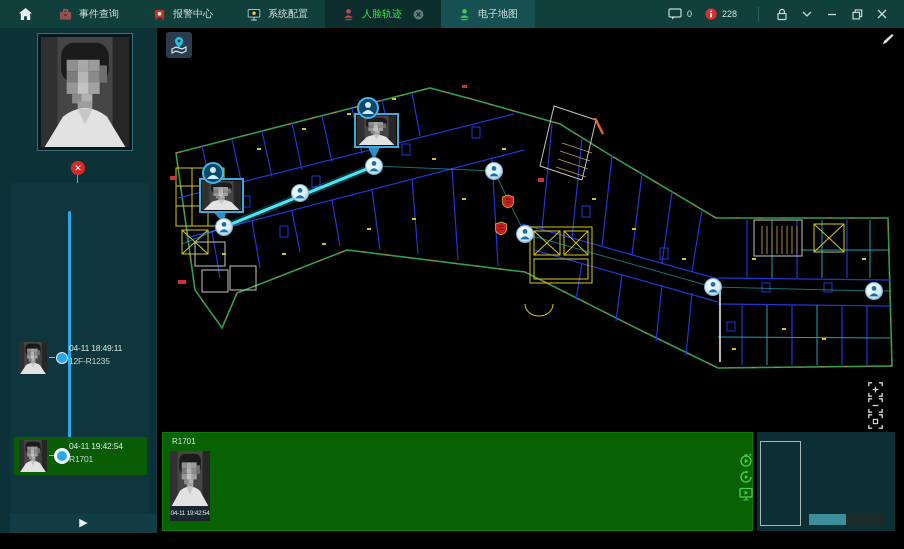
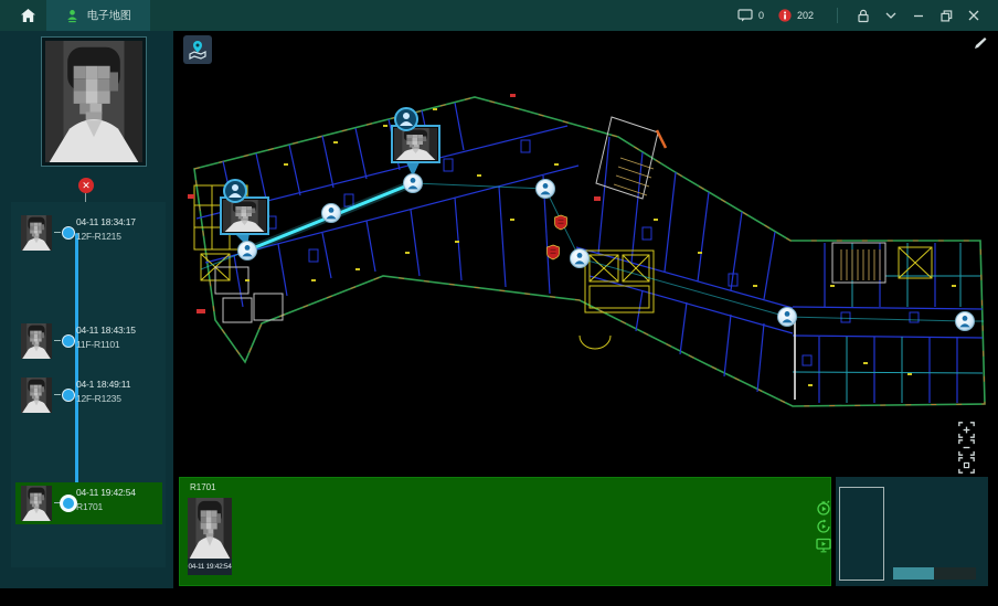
- 事件查询
- 报警中心
- 系统配置
- 人脸轨迹
  电子地图
  0
- 228
+ 202
  ✕
+ 04-11 18:34:17
+ 12F-R1215
+ 04-11 18:43:15
+ 11F-R1101
- 04-11 18:49:11
+ 04-1 18:49:11
  12F-R1235
  04-11 19:42:54
  R1701
- ▶
  R1701
